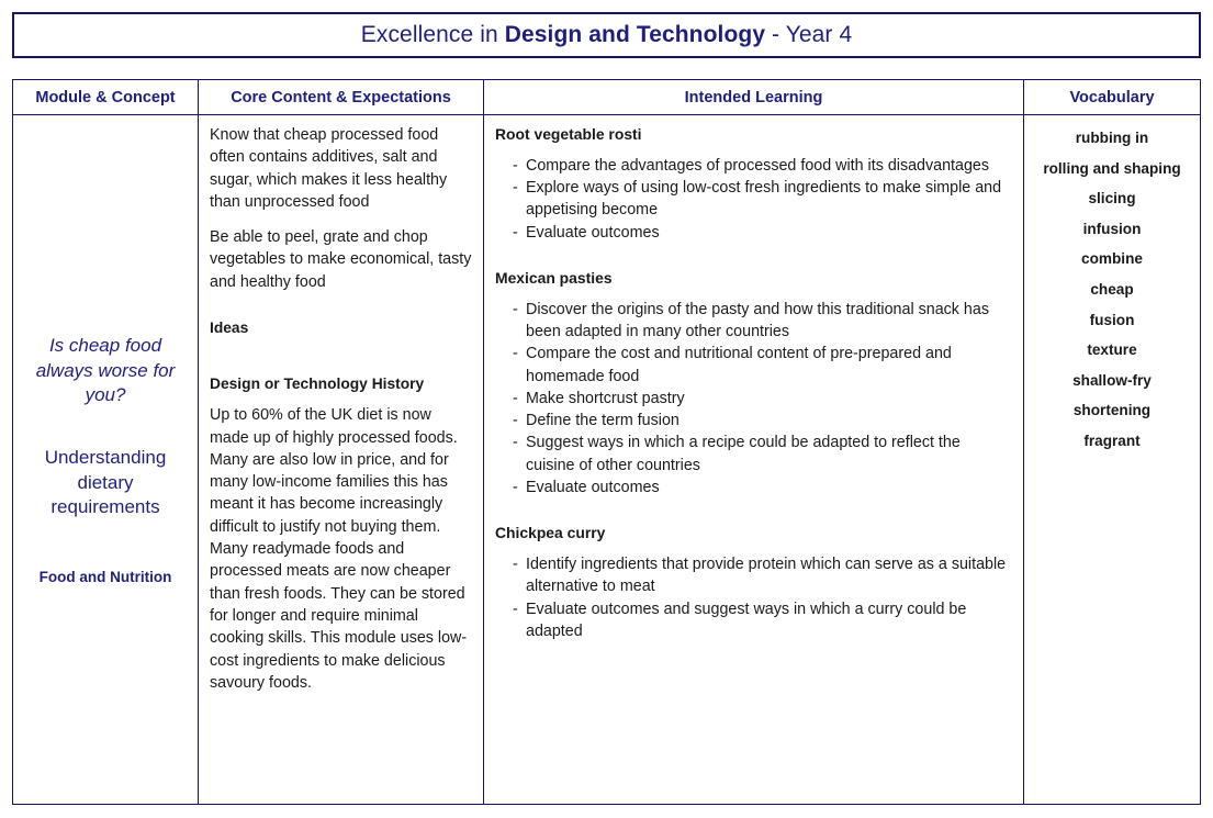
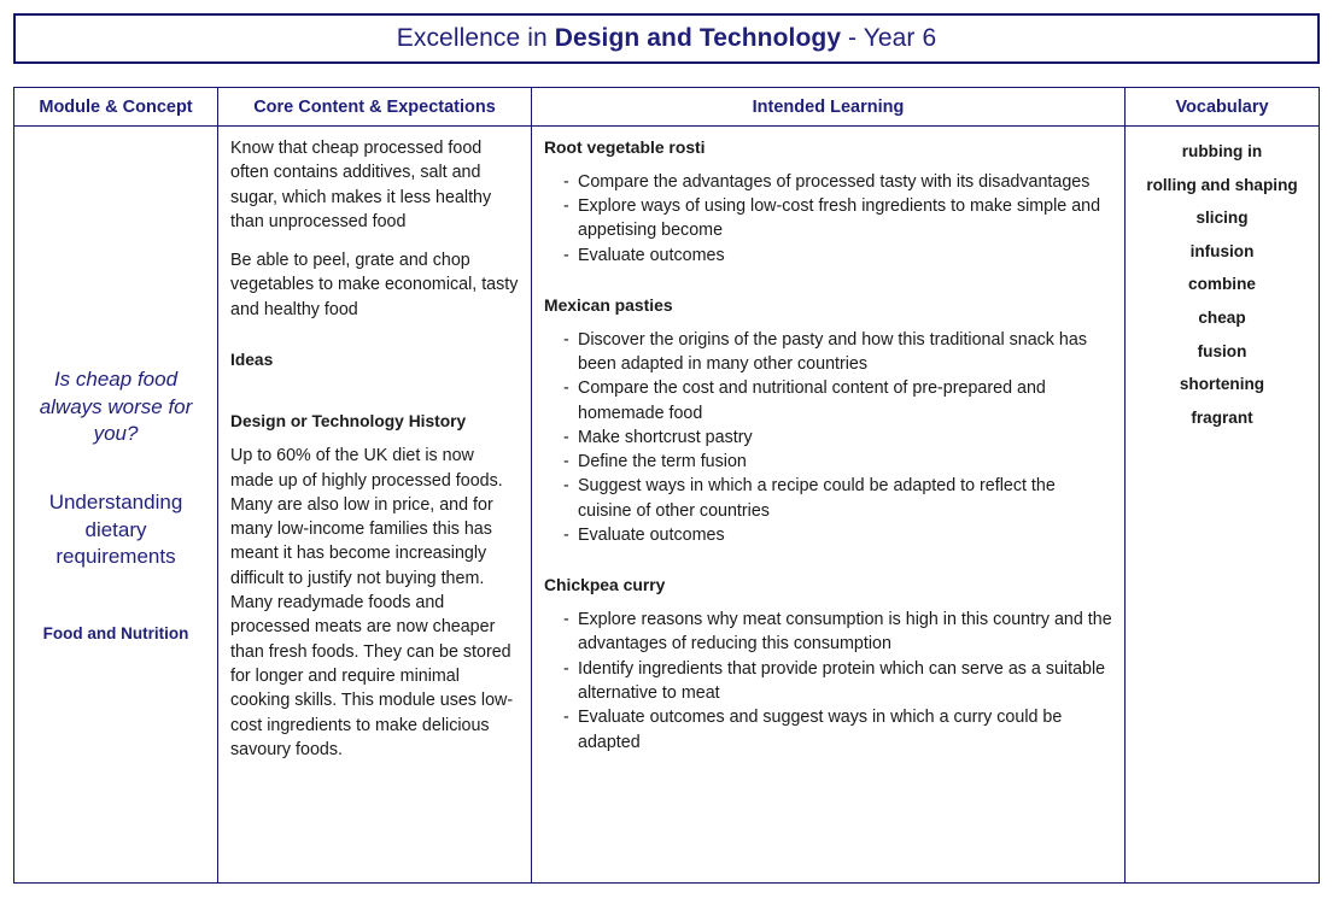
- Excellence in Design and Technology - Year 4
+ Excellence in Design and Technology - Year 6
  Module & Concept
  Core Content & Expectations
  Intended Learning
  Vocabulary
  Is cheap food always worse for you?
  Understanding dietary requirements
  Food and Nutrition
  Know that cheap processed food often contains additives, salt and sugar, which makes it less healthy than unprocessed food
  Be able to peel, grate and chop vegetables to make economical, tasty and healthy food
  Ideas
  Design or Technology History
  Up to 60% of the UK diet is now made up of highly processed foods. Many are also low in price, and for many low-income families this has meant it has become increasingly difficult to justify not buying them. Many readymade foods and processed meats are now cheaper than fresh foods. They can be stored for longer and require minimal cooking skills. This module uses low-cost ingredients to make delicious savoury foods.
  Root vegetable rosti
- Compare the advantages of processed food with its disadvantages
+ Compare the advantages of processed tasty with its disadvantages
  Explore ways of using low-cost fresh ingredients to make simple and appetising become
  Evaluate outcomes
  Mexican pasties
  Discover the origins of the pasty and how this traditional snack has been adapted in many other countries
  Compare the cost and nutritional content of pre-prepared and homemade food
  Make shortcrust pastry
  Define the term fusion
  Suggest ways in which a recipe could be adapted to reflect the cuisine of other countries
  Evaluate outcomes
  Chickpea curry
+ Explore reasons why meat consumption is high in this country and the advantages of reducing this consumption
  Identify ingredients that provide protein which can serve as a suitable alternative to meat
  Evaluate outcomes and suggest ways in which a curry could be adapted
  rubbing in
  rolling and shaping
  slicing
  infusion
  combine
  cheap
  fusion
- texture
- shallow-fry
  shortening
  fragrant
